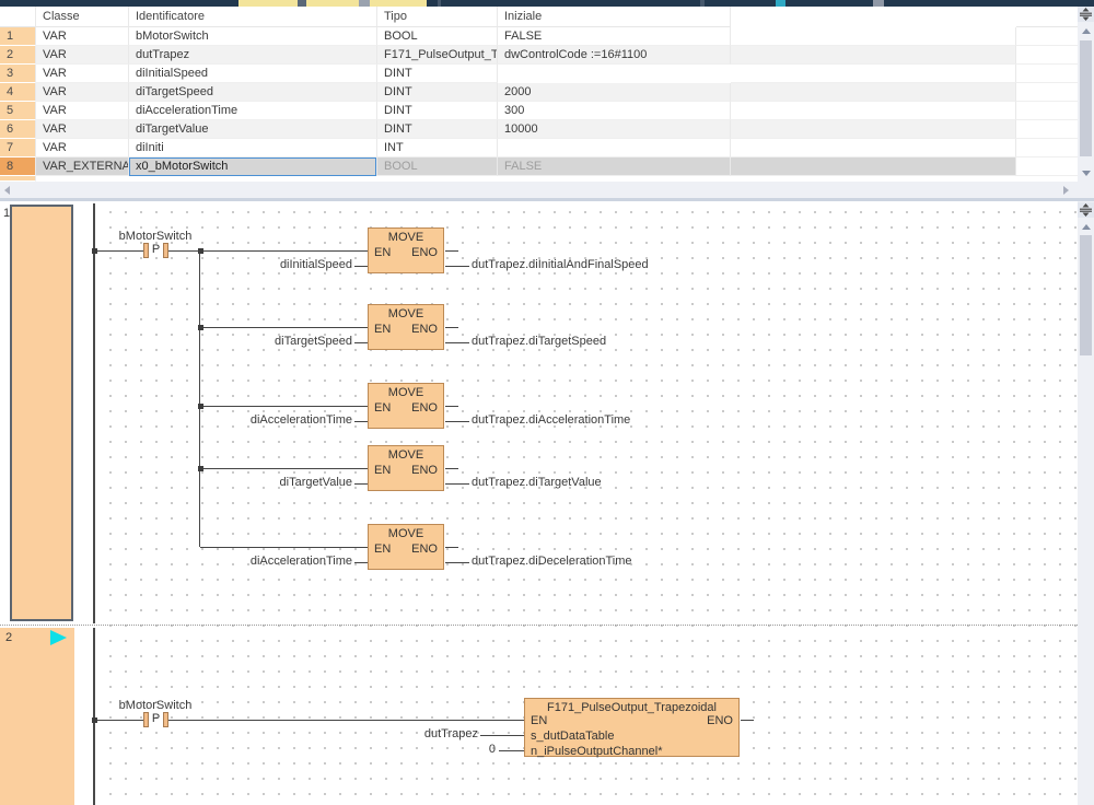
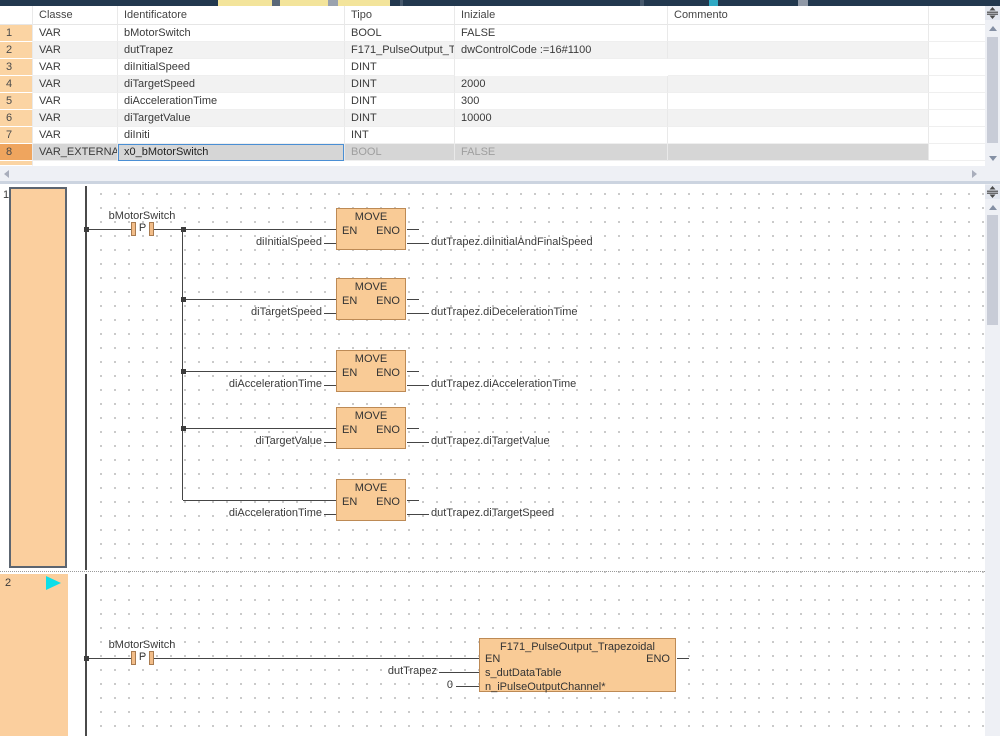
  Classe
  Identificatore
  Tipo
  Iniziale
+ Commento
  1
  VAR
  bMotorSwitch
  BOOL
  FALSE
  2
  VAR
  dutTrapez
  F171_PulseOutput_T
  dwControlCode :=16#1100
  3
  VAR
  diInitialSpeed
  DINT
  4
  VAR
  diTargetSpeed
  DINT
  2000
  5
  VAR
  diAccelerationTime
  DINT
  300
  6
  VAR
  diTargetValue
  DINT
  10000
  7
  VAR
  diIniti
  INT
  8
  VAR_EXTERNA
  x0_bMotorSwitch
  BOOL
  FALSE
  1
  bMotorSwitch
  P
  MOVE
  EN
  ENO
  diInitialSpeed
  dutTrapez.diInitialAndFinalSpeed
  MOVE
  EN
  ENO
  diTargetSpeed
- dutTrapez.diTargetSpeed
+ dutTrapez.diDecelerationTime
  MOVE
  EN
  ENO
  diAccelerationTime
  dutTrapez.diAccelerationTime
  MOVE
  EN
  ENO
  diTargetValue
  dutTrapez.diTargetValue
  MOVE
  EN
  ENO
  diAccelerationTime
- dutTrapez.diDecelerationTime
+ dutTrapez.diTargetSpeed
  2
  bMotorSwitch
  P
  F171_PulseOutput_Trapezoidal
  EN
  ENO
  s_dutDataTable
  n_iPulseOutputChannel*
  dutTrapez
  0
